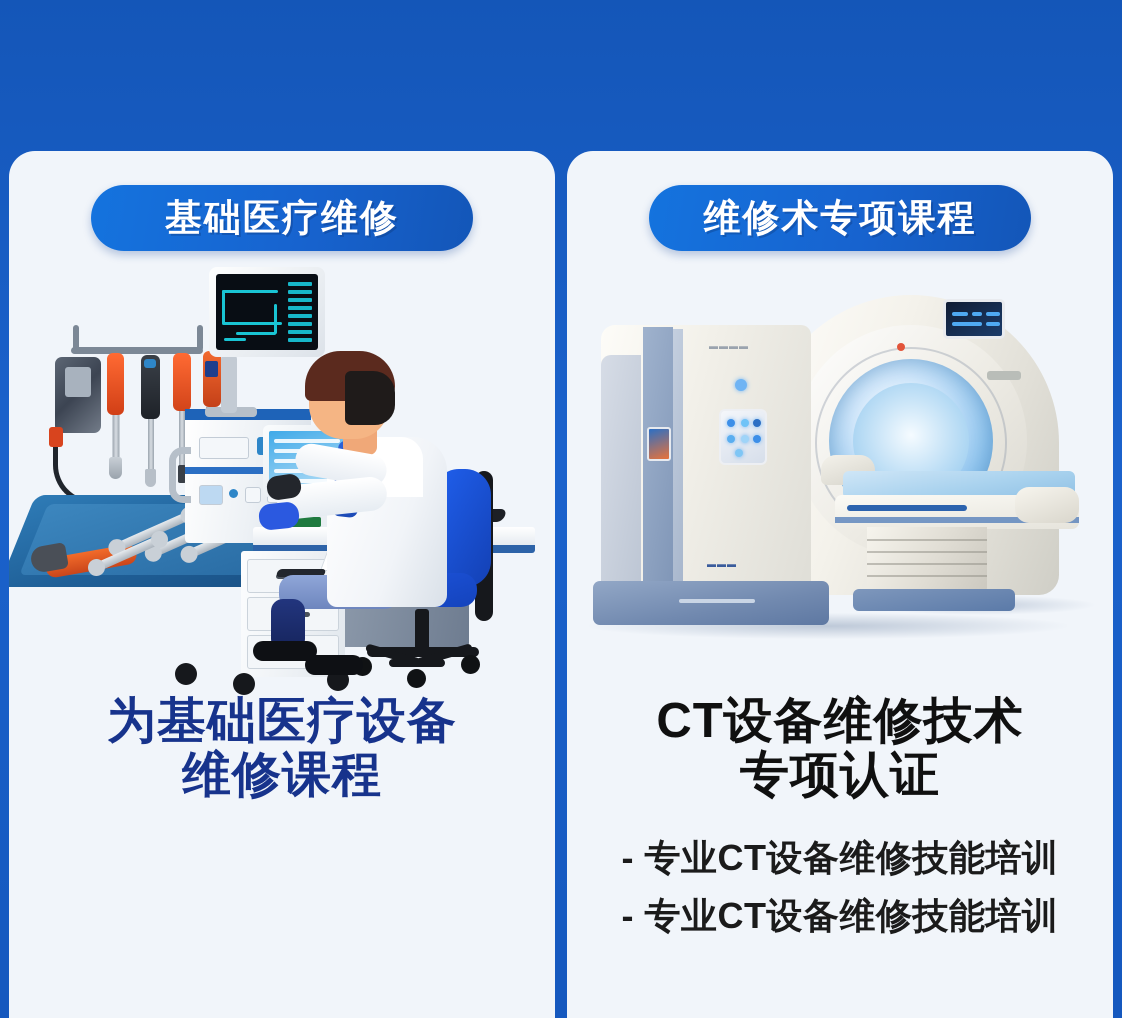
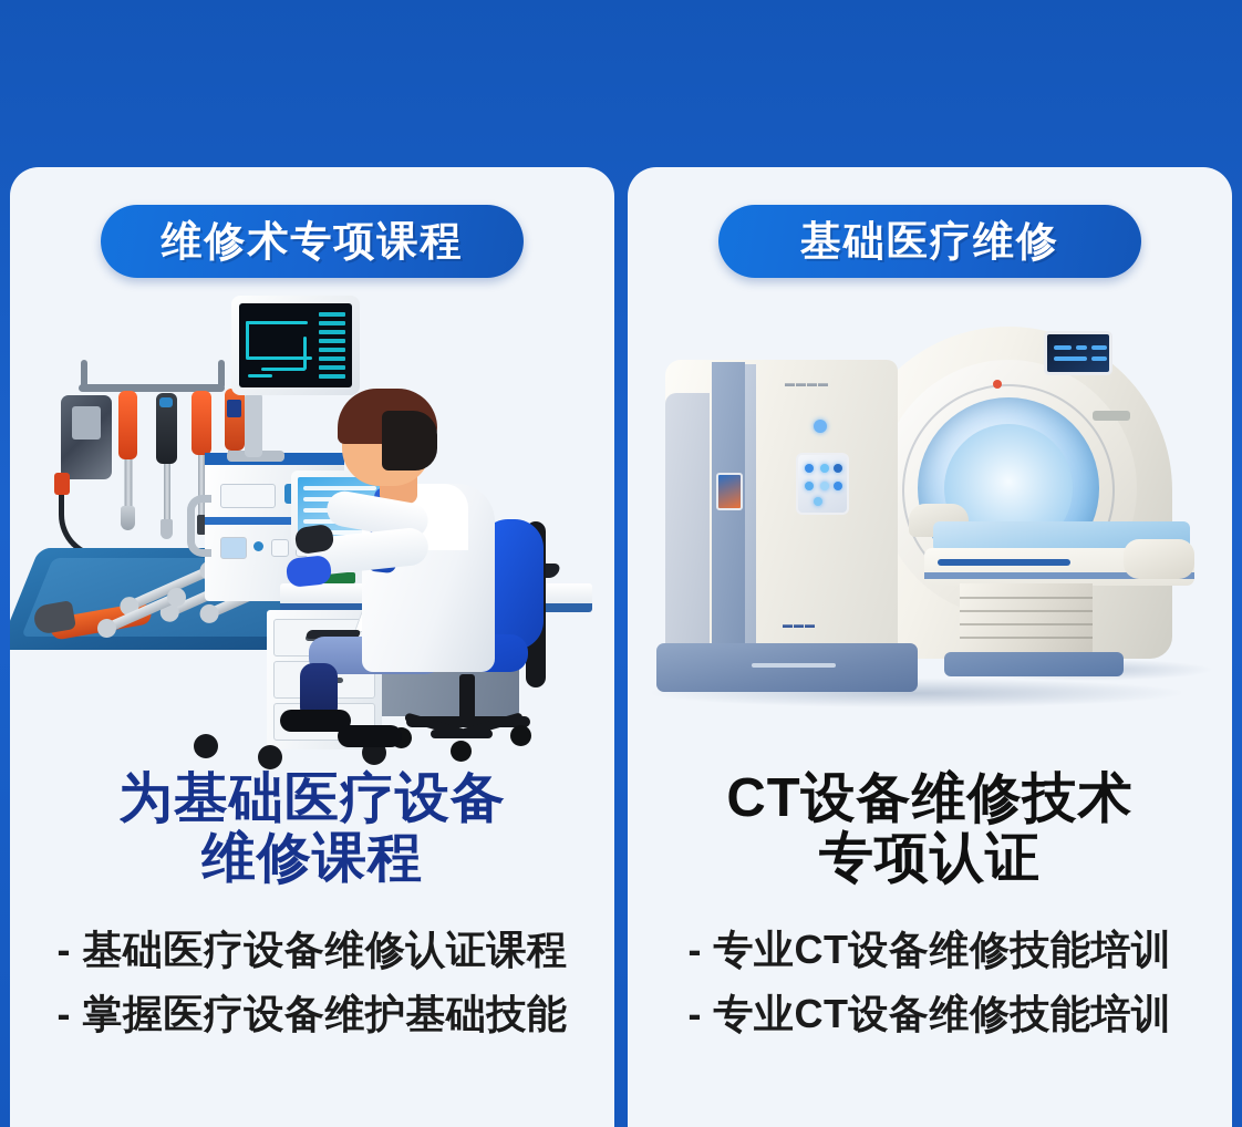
- 基础医疗维修
+ 维修术专项课程
  为基础医疗设备
  维修课程
+ - 基础医疗设备维修认证课程
+ - 掌握医疗设备维护基础技能
- 维修术专项课程
+ 基础医疗维修
  ▬▬▬▬
  ▬▬▬
  CT设备维修技术
  专项认证
  - 专业CT设备维修技能培训
  - 专业CT设备维修技能培训
